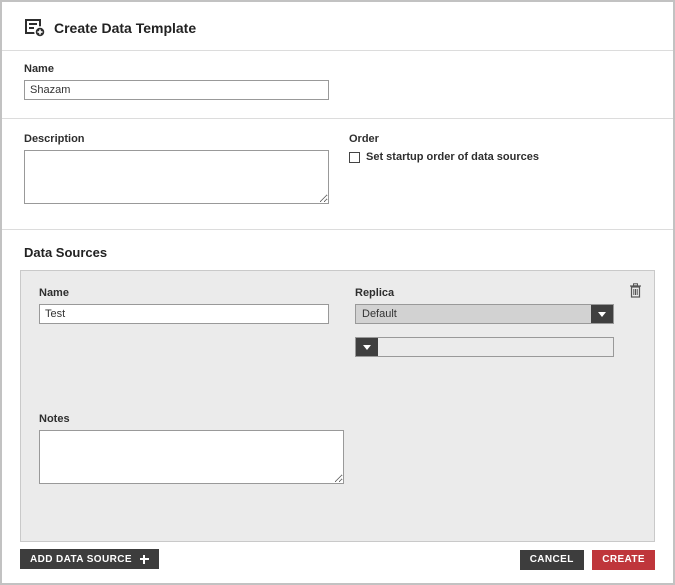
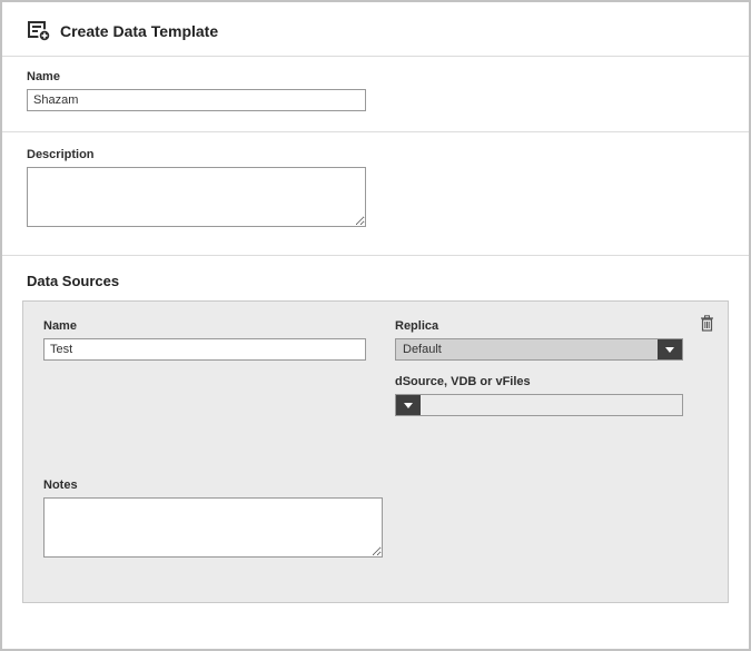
  Create Data Template
  Name
  Shazam
  Description
- Order
- Set startup order of data sources
  Data Sources
  Name
  Test
  Replica
  Default
+ dSource, VDB or vFiles
  Notes
- ADD DATA SOURCE
- CANCEL CREATE
